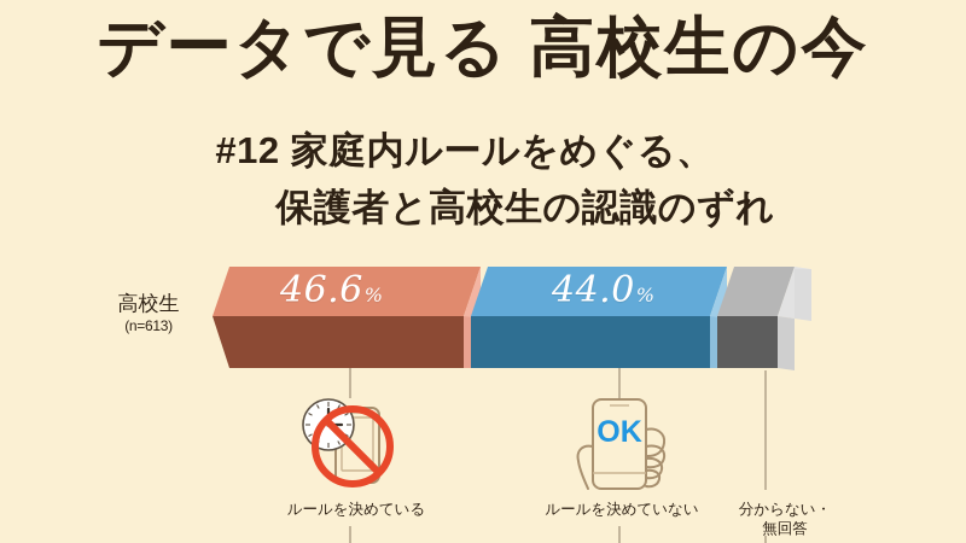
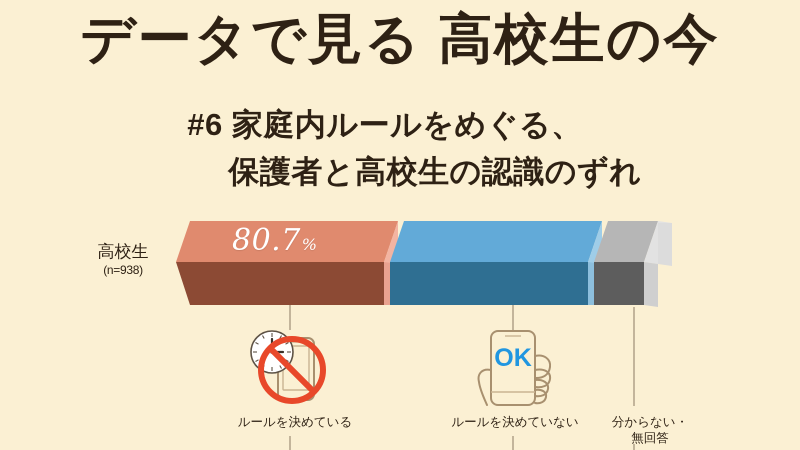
  データで見る 高校生の今
- #12 家庭内ルールをめぐる、
+ #6 家庭内ルールをめぐる、
  保護者と高校生の認識のずれ
  高校生
- (n=613)
+ (n=938)
- 46.6%
+ 80.7%
- 44.0%
  OK
  ルールを決めている
  ルールを決めていない
  分からない・
  無回答
